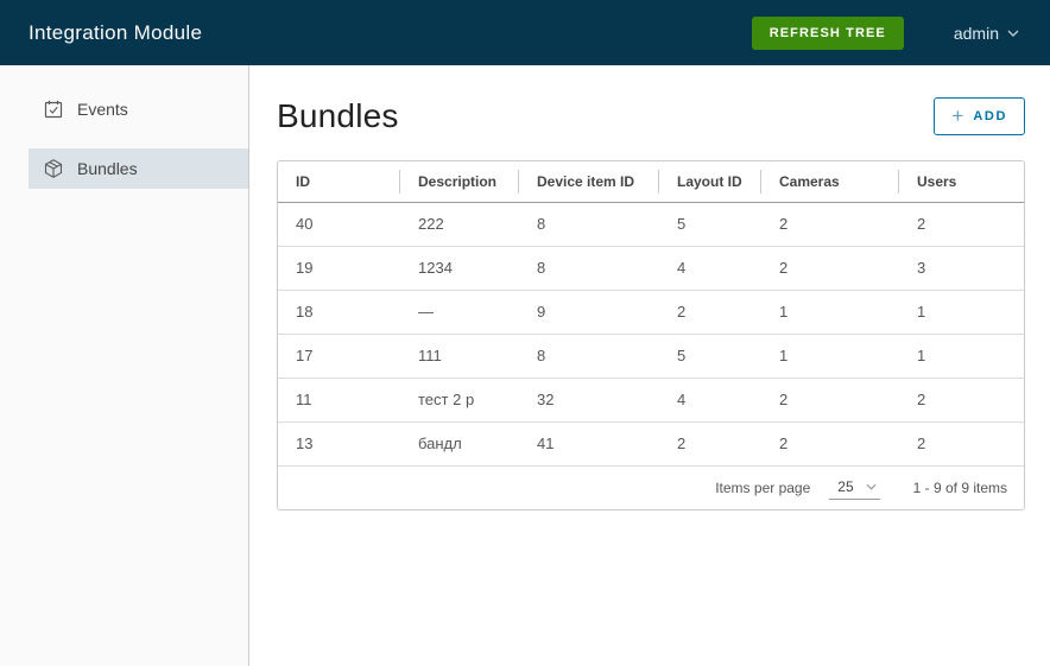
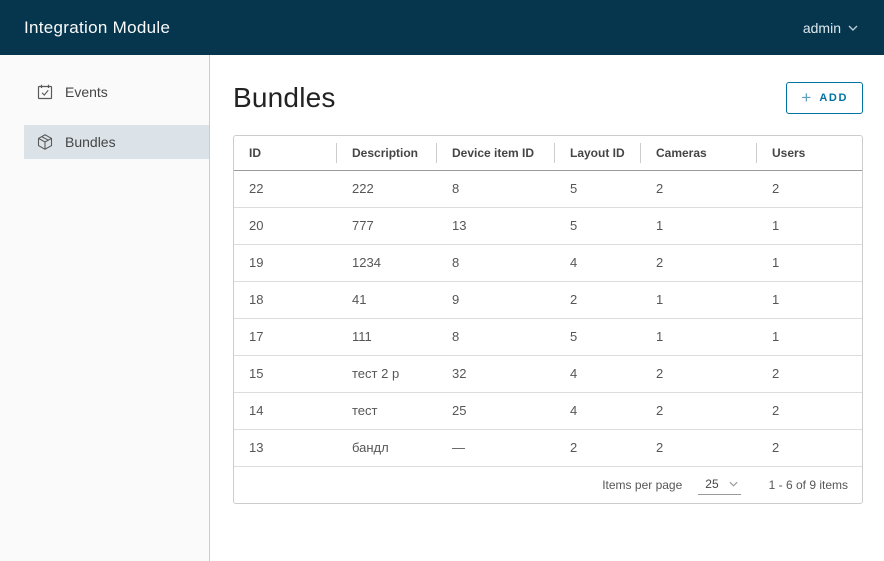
  Integration Module
- REFRESH TREE
  admin
  Events
  Bundles
  Bundles
  +
  ADD
  ID	Description	Device item ID	Layout ID	Cameras	Users
- 40	222	8	5	2	2
+ 22	222	8	5	2	2
+ 20	777	13	5	1	1
- 19	1234	8	4	2	3
+ 19	1234	8	4	2	1
- 18	—	9	2	1	1
+ 18	41	9	2	1	1
  17	111	8	5	1	1
- 11	тест 2 р	32	4	2	2
+ 15	тест 2 р	32	4	2	2
+ 14	тест	25	4	2	2
- 13	бандл	41	2	2	2
+ 13	бандл	—	2	2	2
  Items per page
  25
- 1 - 9 of 9 items
+ 1 - 6 of 9 items
